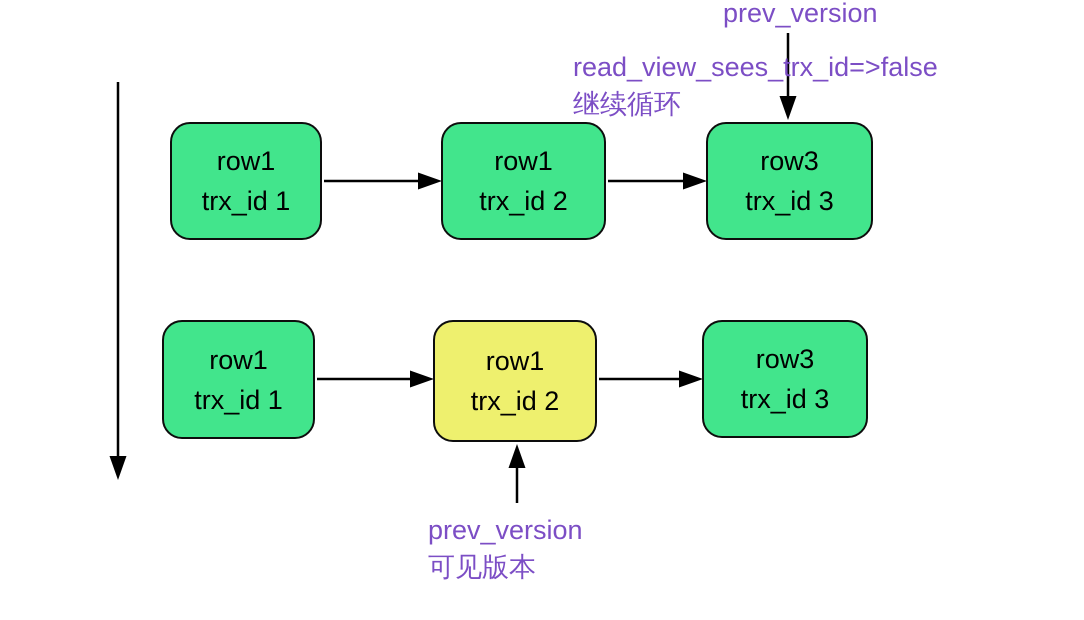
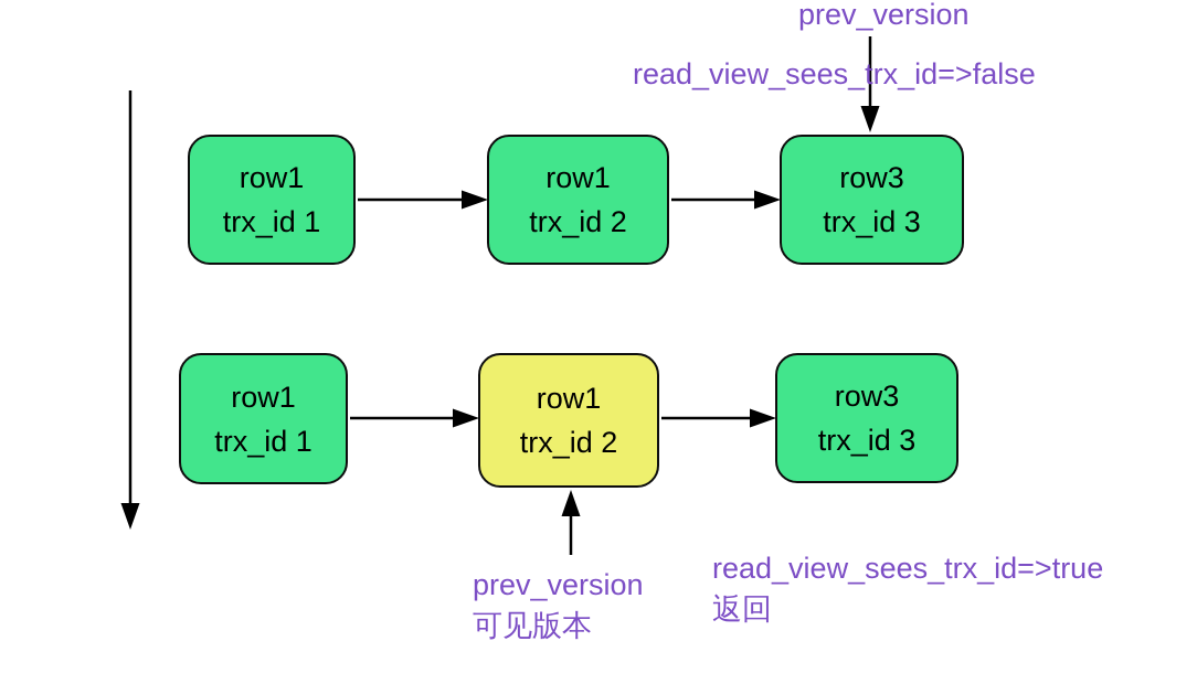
  row1
  trx_id 1
  row1
  trx_id 2
  row3
  trx_id 3
  row1
  trx_id 1
  row1
  trx_id 2
  row3
  trx_id 3
  prev_version
  read_view_sees_trx_id=>false
- 继续循环
  prev_version
  可见版本
+ read_view_sees_trx_id=>true
+ 返回
